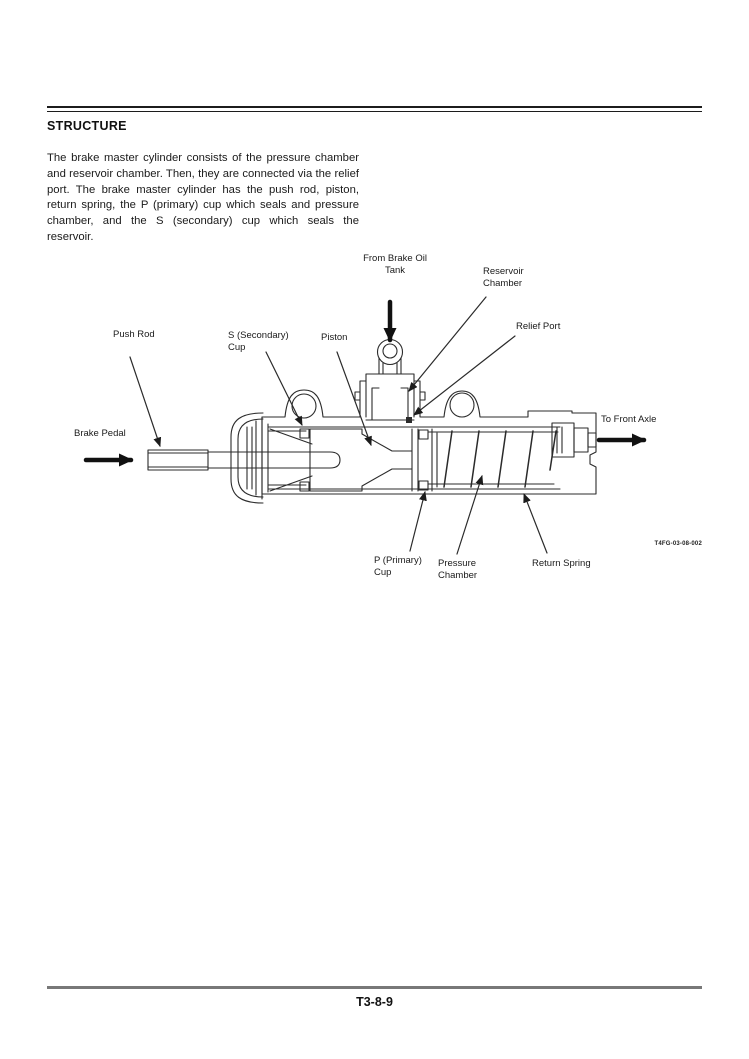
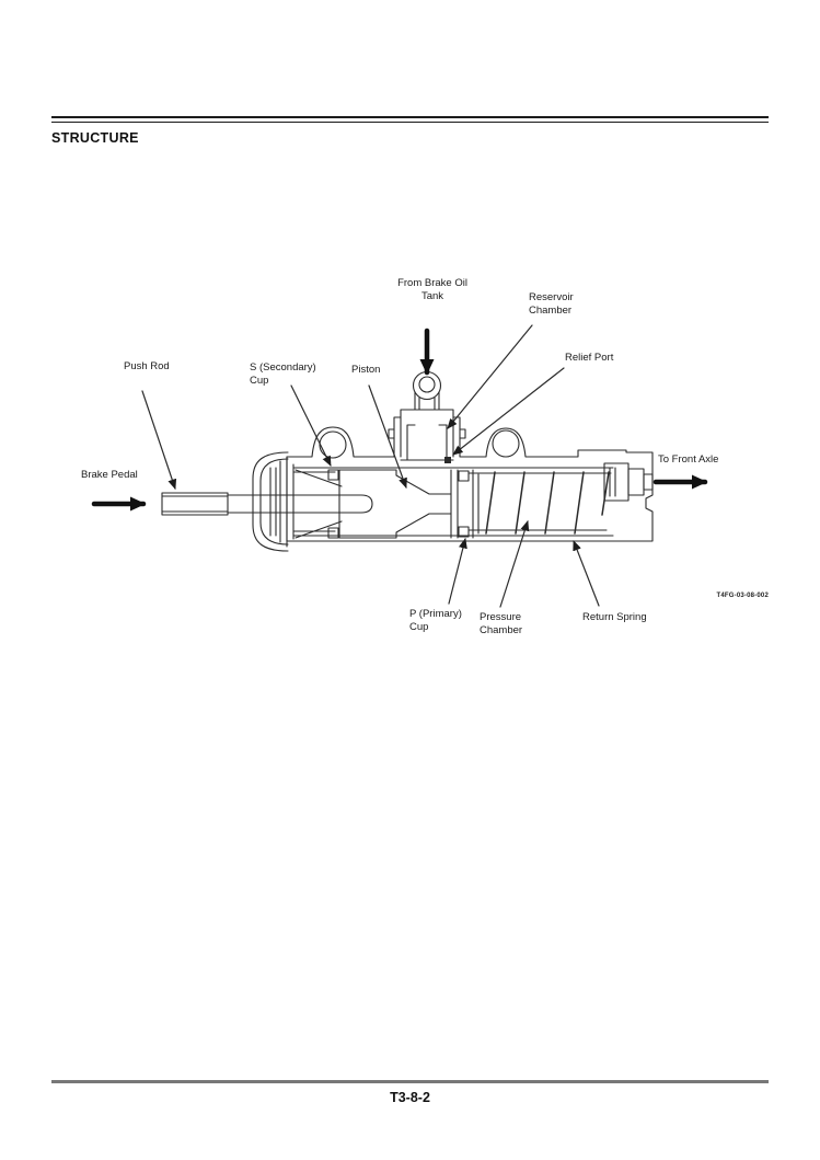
  STRUCTURE
- The brake master cylinder consists of the pressure chamber and reservoir chamber. Then, they are connected via the relief port. The brake master cylinder has the push rod, piston, return spring, the P (primary) cup which seals and pressure chamber, and the S (secondary) cup which seals the reservoir.
  From Brake Oil
  Tank
  Reservoir
  Chamber
  Push Rod
  S (Secondary)
  Cup
  Piston
  Relief Port
  To Front Axle
  Brake Pedal
  P (Primary)
  Cup
  Pressure
  Chamber
  Return Spring
- T3-8-9
+ T3-8-2
